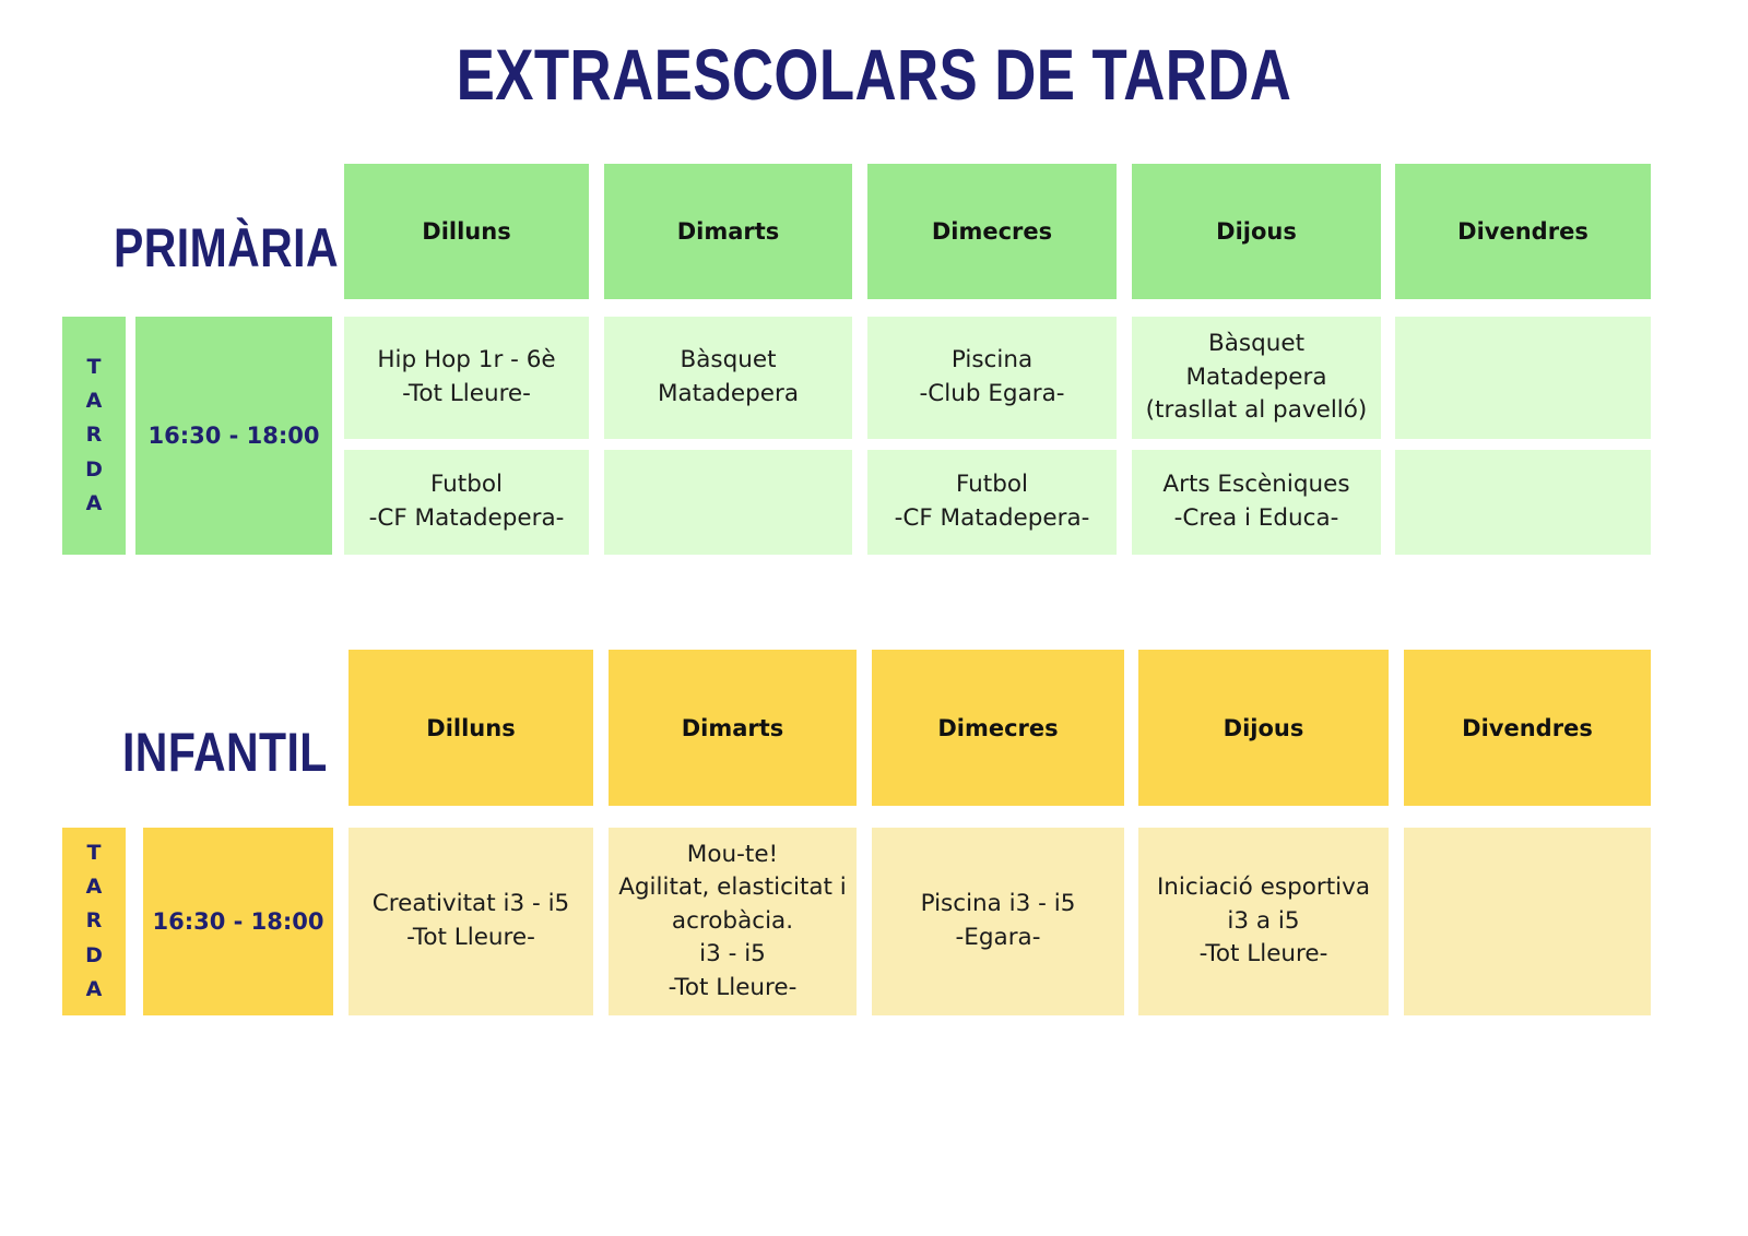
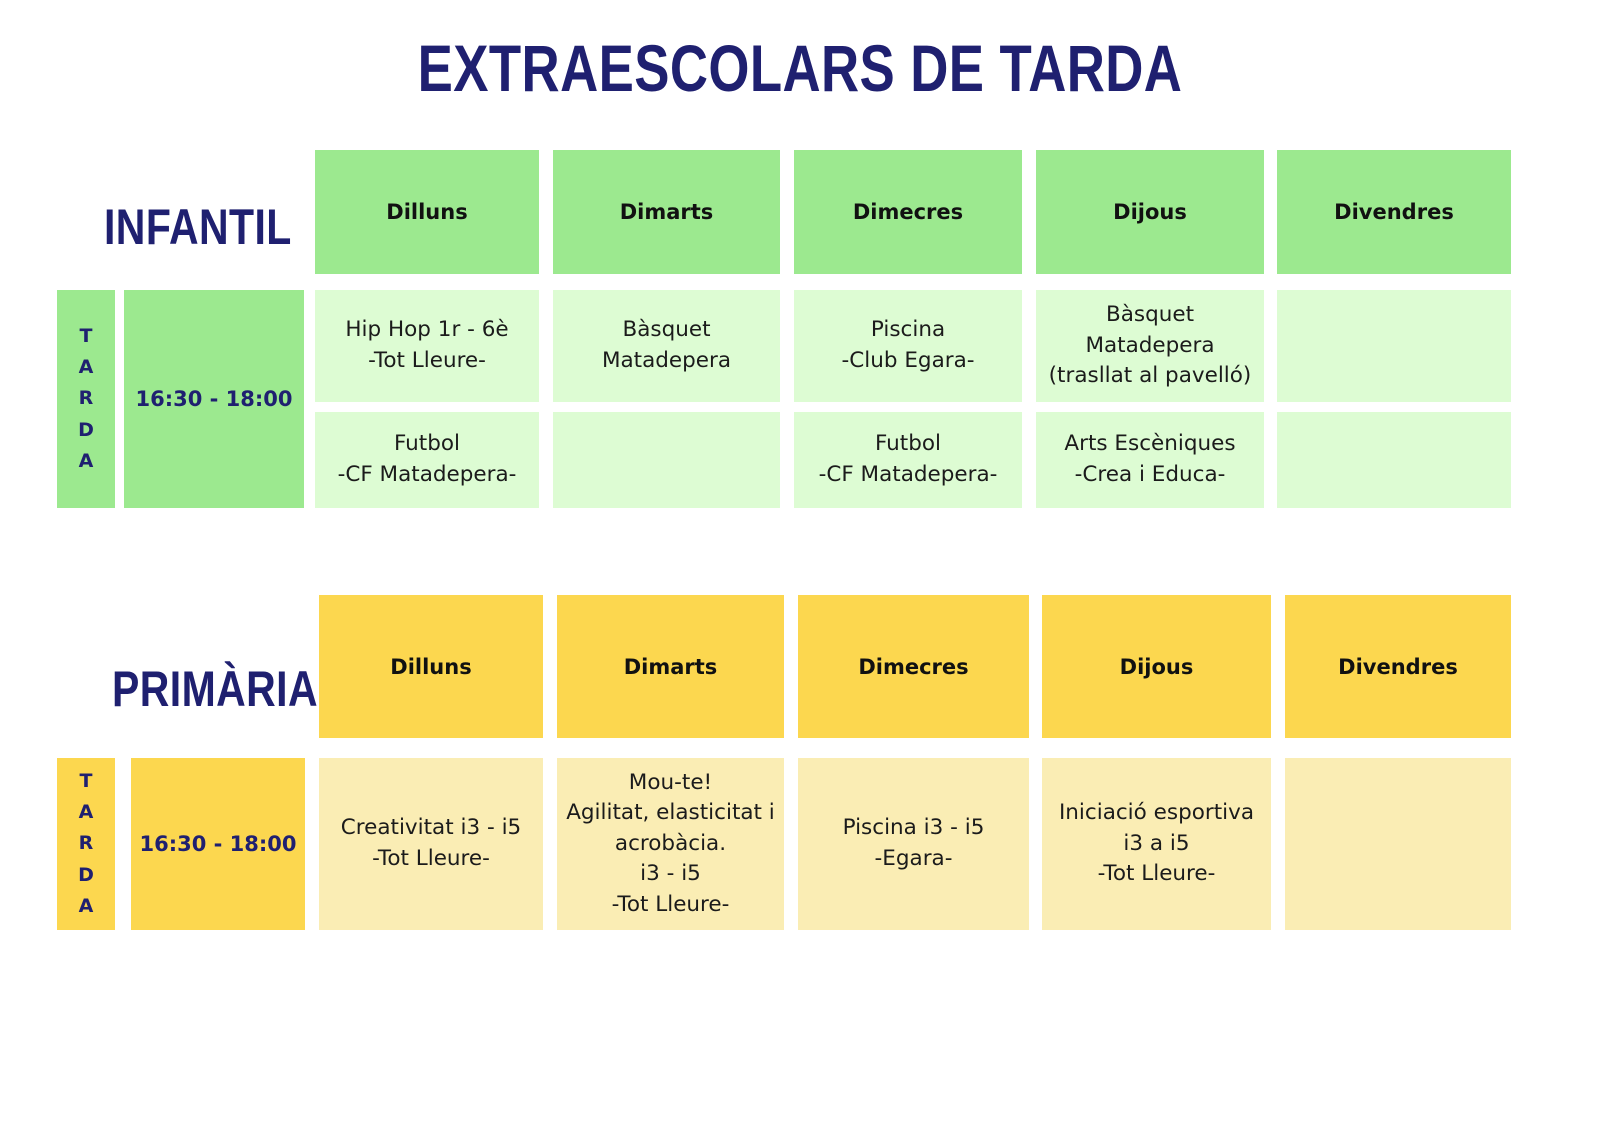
  EXTRAESCOLARS DE TARDA
- PRIMÀRIA
+ INFANTIL
  T
  A
  R
  D
  A
  16:30 - 18:00
  Dilluns
  Dimarts
  Dimecres
  Dijous
  Divendres
  Hip Hop 1r - 6è
  -Tot Lleure-
  Bàsquet
  Matadepera
  Piscina
  -Club Egara-
  Bàsquet
  Matadepera
  (trasllat al pavelló)
  Futbol
  -CF Matadepera-
  Futbol
  -CF Matadepera-
  Arts Escèniques
  -Crea i Educa-
- INFANTIL
+ PRIMÀRIA
  T
  A
  R
  D
  A
  16:30 - 18:00
  Dilluns
  Dimarts
  Dimecres
  Dijous
  Divendres
  Creativitat i3 - i5
  -Tot Lleure-
  Mou-te!
  Agilitat, elasticitat i
  acrobàcia.
  i3 - i5
  -Tot Lleure-
  Piscina i3 - i5
  -Egara-
  Iniciació esportiva
  i3 a i5
  -Tot Lleure-
